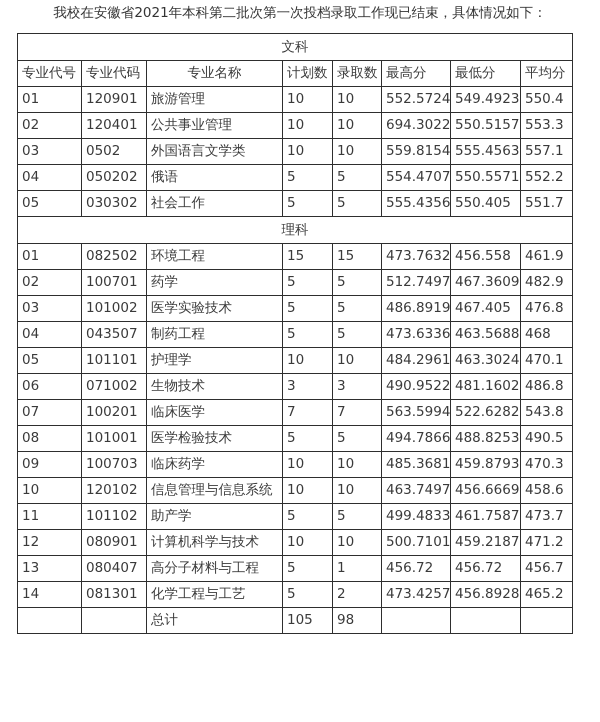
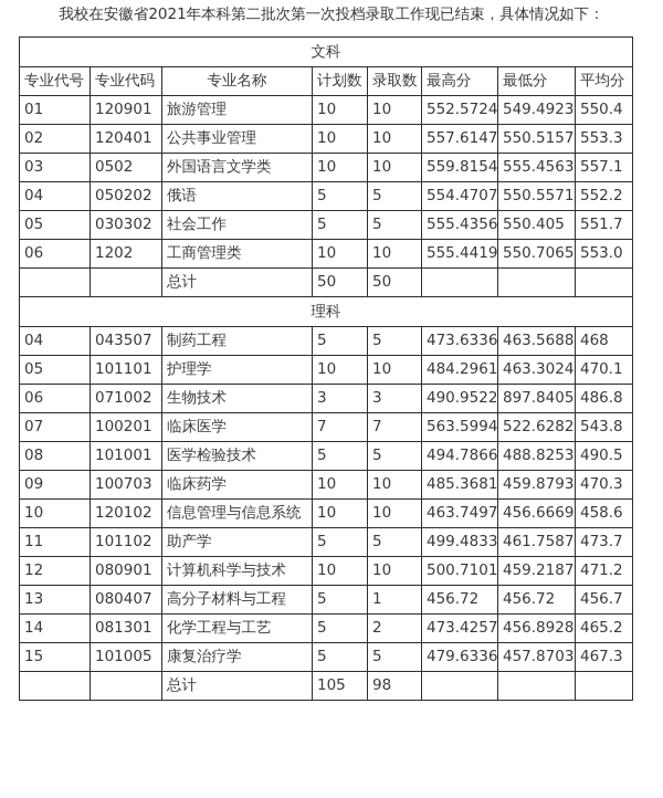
  我校在安徽省2021年本科第二批次第一次投档录取工作现已结束，具体情况如下：
  文科
  专业代号	专业代码	专业名称	计划数	录取数	最高分	最低分	平均分
  01	120901	旅游管理	10	10	552.5724	549.4923	550.4
- 02	120401	公共事业管理	10	10	694.3022	550.5157	553.3
+ 02	120401	公共事业管理	10	10	557.6147	550.5157	553.3
  03	0502	外国语言文学类	10	10	559.8154	555.4563	557.1
  04	050202	俄语	5	5	554.4707	550.5571	552.2
  05	030302	社会工作	5	5	555.4356	550.405	551.7
+ 06	1202	工商管理类	10	10	555.4419	550.7065	553.0
+ 		总计	50	50
  理科
- 01	082502	环境工程	15	15	473.7632	456.558	461.9
- 02	100701	药学	5	5	512.7497	467.3609	482.9
- 03	101002	医学实验技术	5	5	486.8919	467.405	476.8
  04	043507	制药工程	5	5	473.6336	463.5688	468
  05	101101	护理学	10	10	484.2961	463.3024	470.1
- 06	071002	生物技术	3	3	490.9522	481.1602	486.8
+ 06	071002	生物技术	3	3	490.9522	897.8405	486.8
  07	100201	临床医学	7	7	563.5994	522.6282	543.8
  08	101001	医学检验技术	5	5	494.7866	488.8253	490.5
  09	100703	临床药学	10	10	485.3681	459.8793	470.3
  10	120102	信息管理与信息系统	10	10	463.7497	456.6669	458.6
  11	101102	助产学	5	5	499.4833	461.7587	473.7
  12	080901	计算机科学与技术	10	10	500.7101	459.2187	471.2
  13	080407	高分子材料与工程	5	1	456.72	456.72	456.7
  14	081301	化学工程与工艺	5	2	473.4257	456.8928	465.2
+ 15	101005	康复治疗学	5	5	479.6336	457.8703	467.3
  		总计	105	98
